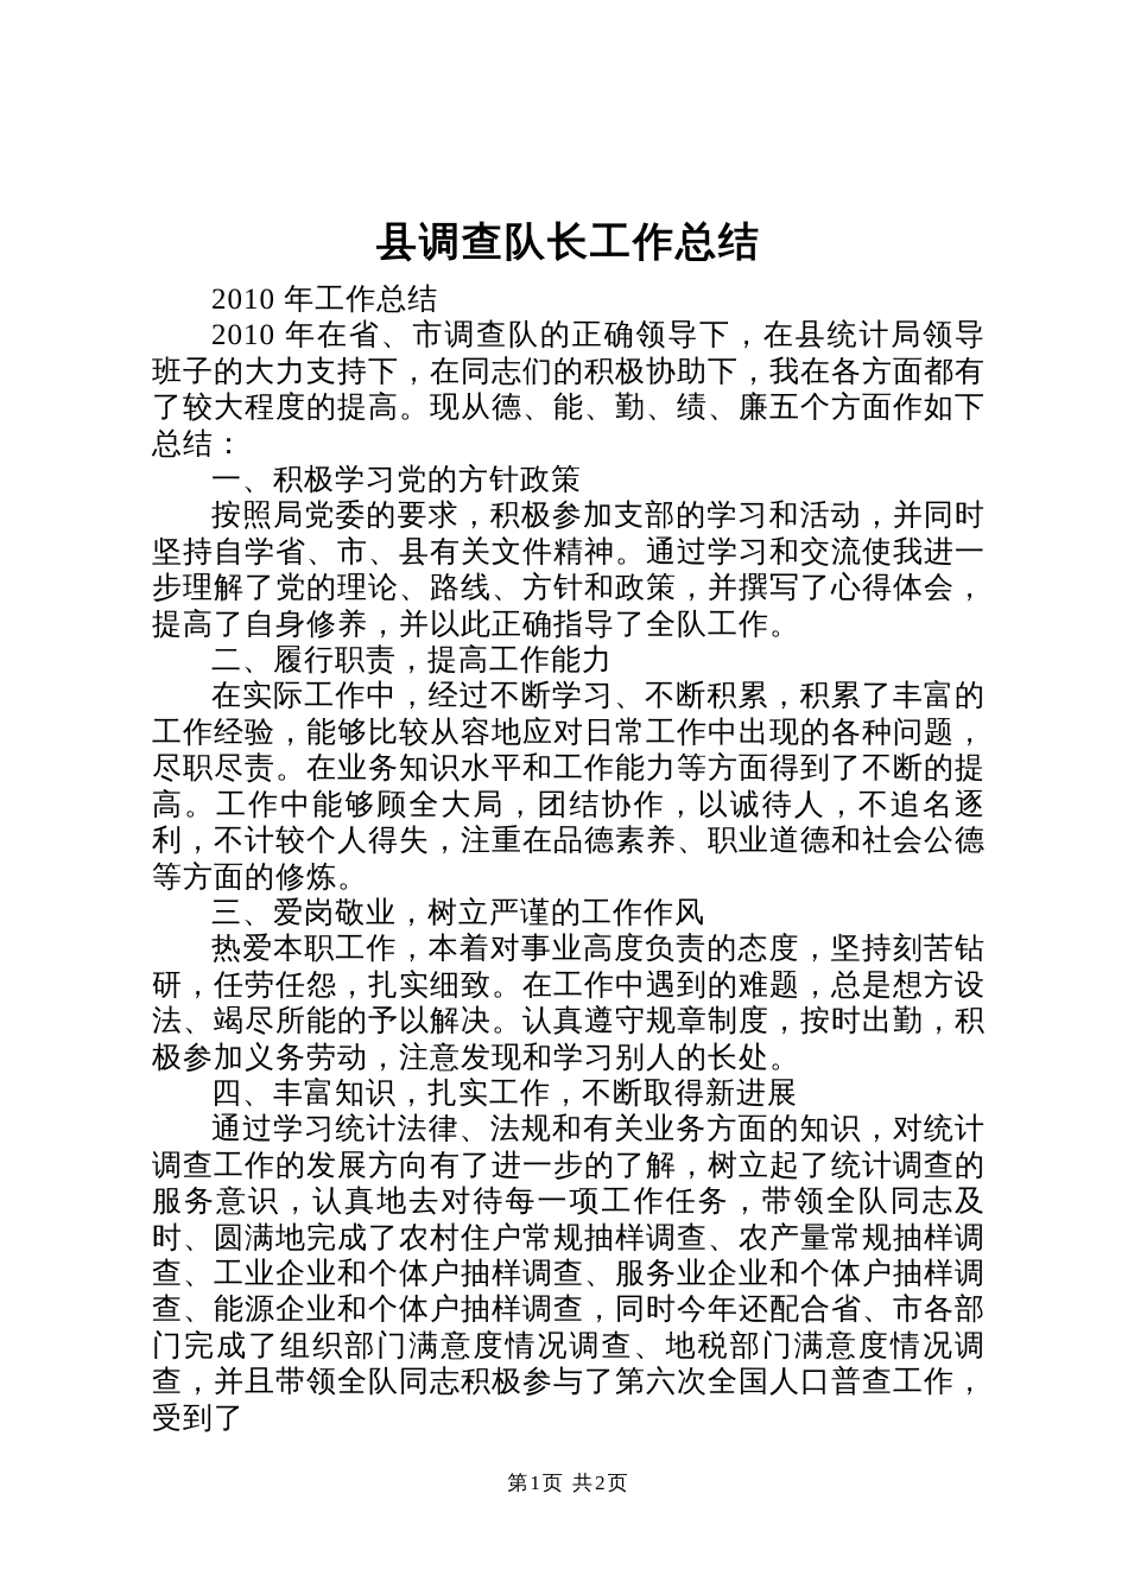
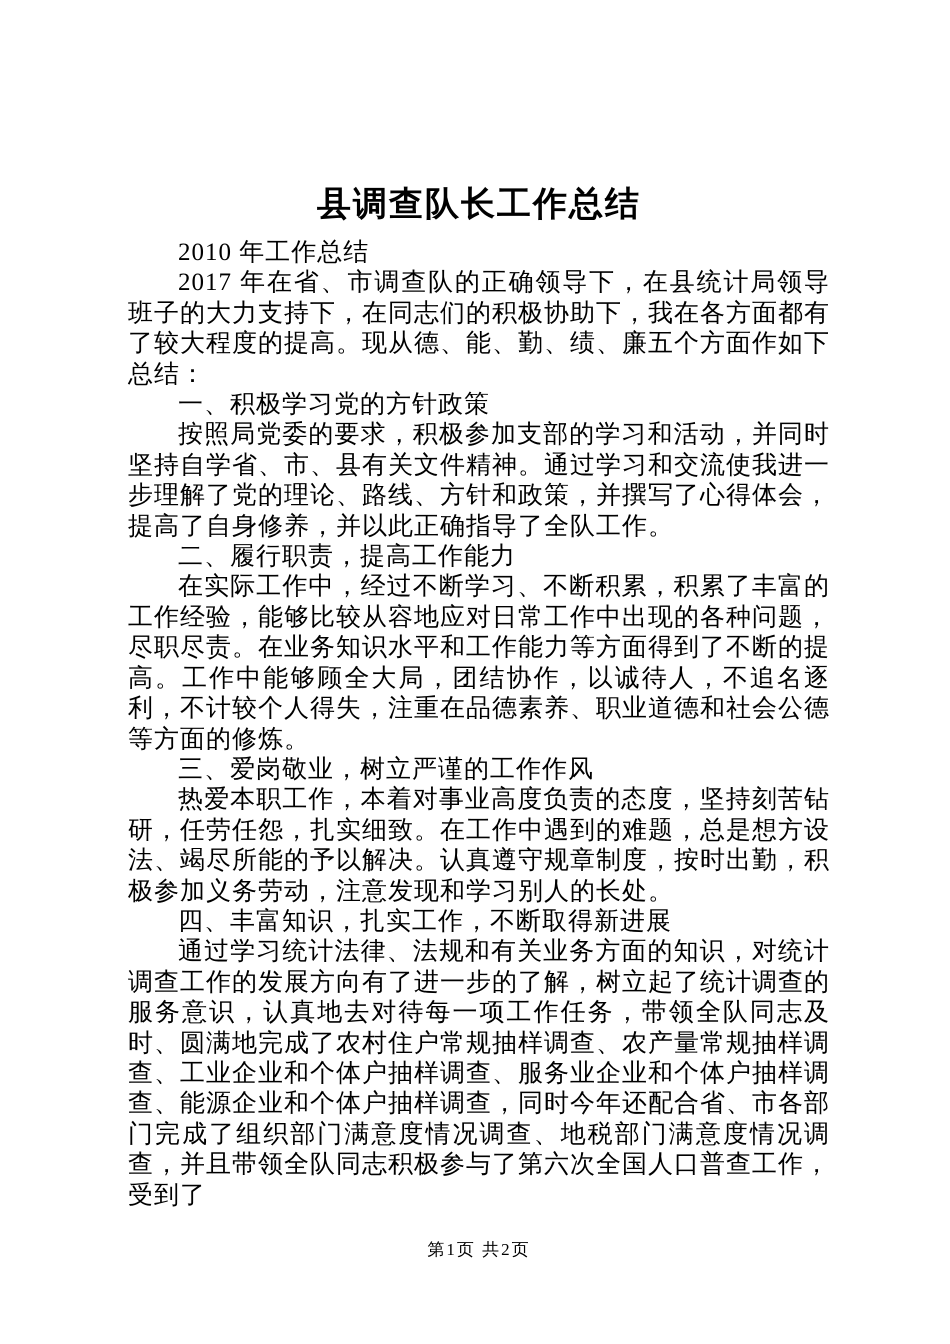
  县调查队长工作总结
  2010 年工作总结
- 2010 年在省、市调查队的正确领导下，在县统计局领导班子的大力支持下，在同志们的积极协助下，我在各方面都有了较大程度的提高。现从德、能、勤、绩、廉五个方面作如下总结：
+ 2017 年在省、市调查队的正确领导下，在县统计局领导班子的大力支持下，在同志们的积极协助下，我在各方面都有了较大程度的提高。现从德、能、勤、绩、廉五个方面作如下总结：
  一、积极学习党的方针政策
  按照局党委的要求，积极参加支部的学习和活动，并同时坚持自学省、市、县有关文件精神。通过学习和交流使我进一步理解了党的理论、路线、方针和政策，并撰写了心得体会，提高了自身修养，并以此正确指导了全队工作。
  二、履行职责，提高工作能力
  在实际工作中，经过不断学习、不断积累，积累了丰富的工作经验，能够比较从容地应对日常工作中出现的各种问题，尽职尽责。在业务知识水平和工作能力等方面得到了不断的提高。工作中能够顾全大局，团结协作，以诚待人，不追名逐利，不计较个人得失，注重在品德素养、职业道德和社会公德等方面的修炼。
  三、爱岗敬业，树立严谨的工作作风
  热爱本职工作，本着对事业高度负责的态度，坚持刻苦钻研，任劳任怨，扎实细致。在工作中遇到的难题，总是想方设法、竭尽所能的予以解决。认真遵守规章制度，按时出勤，积极参加义务劳动，注意发现和学习别人的长处。
  四、丰富知识，扎实工作，不断取得新进展
  通过学习统计法律、法规和有关业务方面的知识，对统计调查工作的发展方向有了进一步的了解，树立起了统计调查的服务意识，认真地去对待每一项工作任务，带领全队同志及时、圆满地完成了农村住户常规抽样调查、农产量常规抽样调查、工业企业和个体户抽样调查、服务业企业和个体户抽样调查、能源企业和个体户抽样调查，同时今年还配合省、市各部门完成了组织部门满意度情况调查、地税部门满意度情况调查，并且带领全队同志积极参与了第六次全国人口普查工作，受到了
  第1页 共2页
